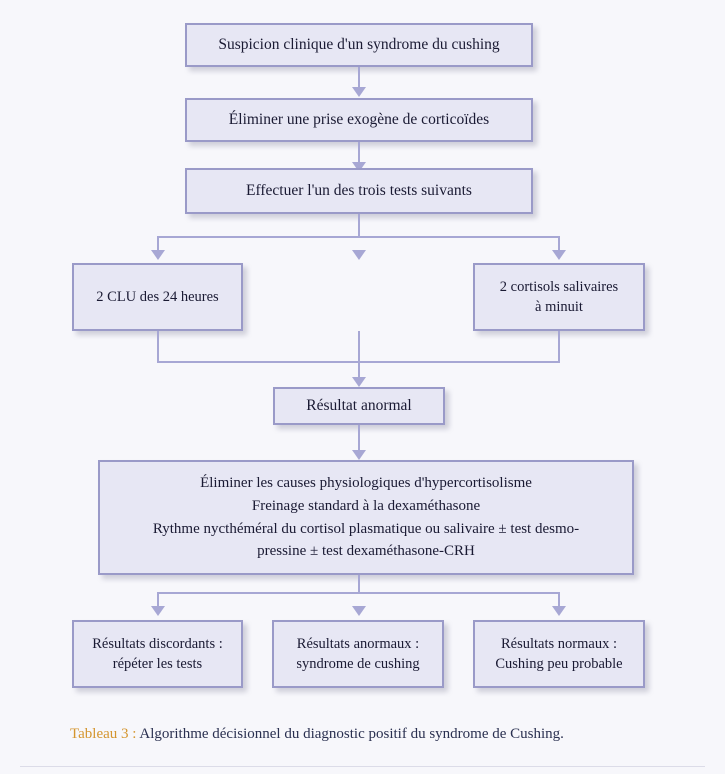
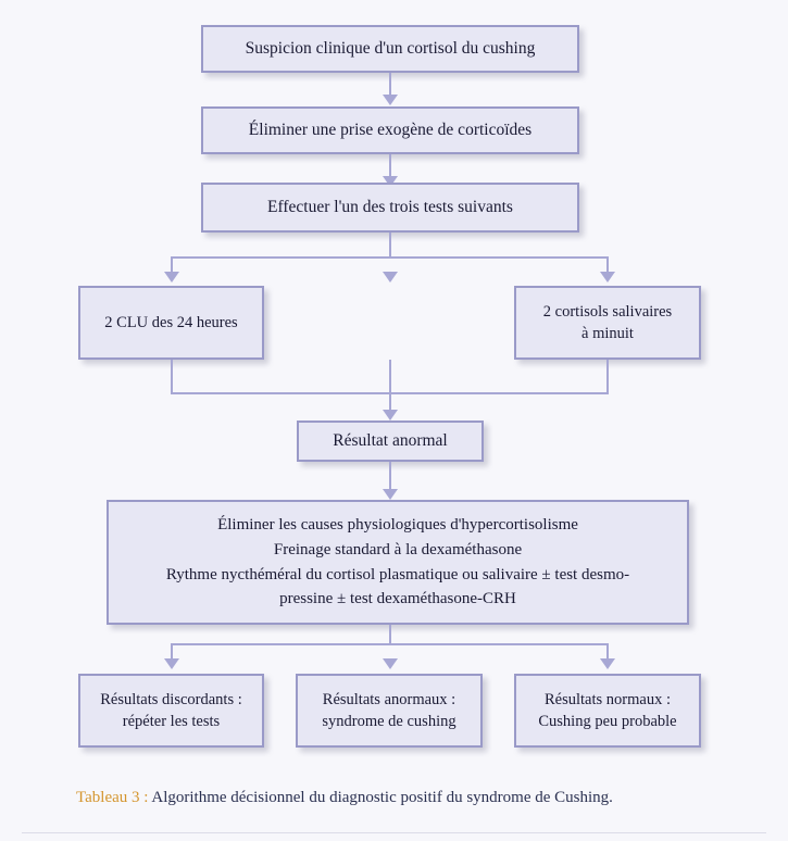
- Suspicion clinique d'un syndrome du cushing
+ Suspicion clinique d'un cortisol du cushing
  Éliminer une prise exogène de corticoïdes
  Effectuer l'un des trois tests suivants
  2 CLU des 24 heures
  2 cortisols salivaires
  à minuit
  Résultat anormal
  Éliminer les causes physiologiques d'hypercortisolisme
  Freinage standard à la dexaméthasone
  Rythme nycthéméral du cortisol plasmatique ou salivaire ± test desmo-
  pressine ± test dexaméthasone-CRH
  Résultats discordants :
  répéter les tests
  Résultats anormaux :
  syndrome de cushing
  Résultats normaux :
  Cushing peu probable
  Tableau 3 : Algorithme décisionnel du diagnostic positif du syndrome de Cushing.
